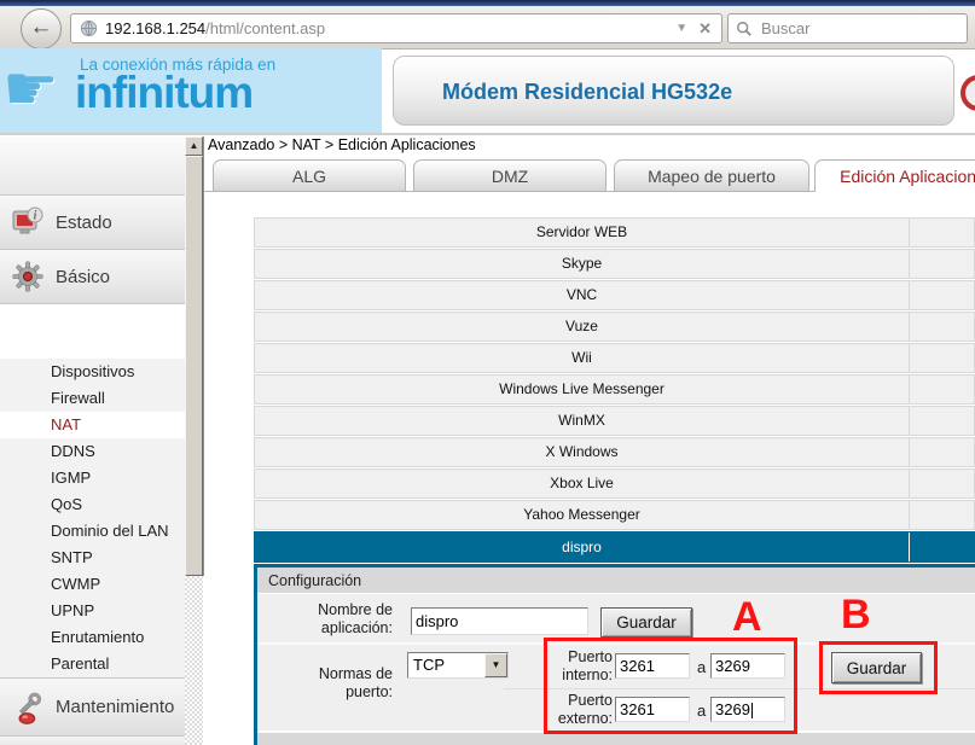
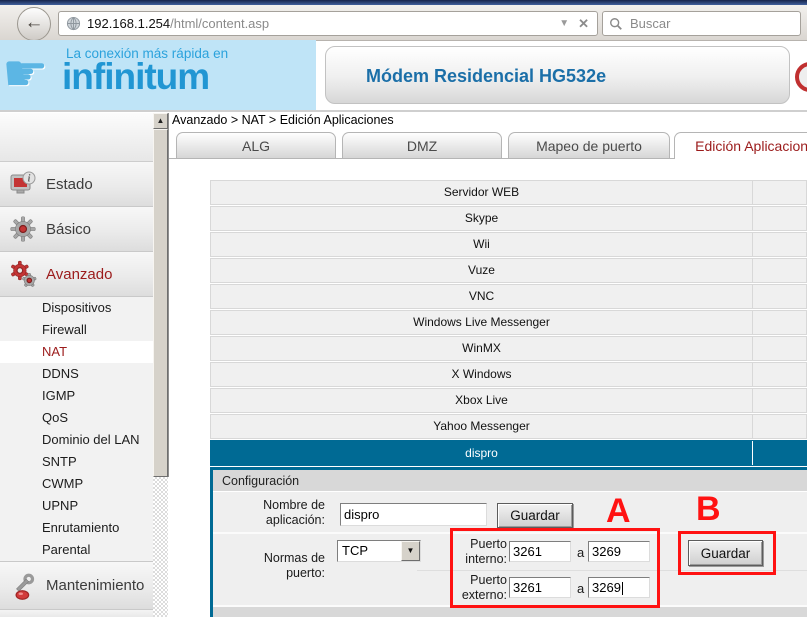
  ←
  192.168.1.254
  /html/content.asp
  ▼
  ✕
  Buscar
  ☛
  La conexión más rápida en
  infinitum
  Módem Residencial HG532e
  i
  Estado
  Básico
+ Avanzado
  Dispositivos
  Firewall
  NAT
  DDNS
  IGMP
  QoS
  Dominio del LAN
  SNTP
  CWMP
  UPNP
  Enrutamiento
  Parental
  Mantenimiento
  ▲
  Avanzado > NAT > Edición Aplicaciones
  ALG
  DMZ
  Mapeo de puerto
  Edición Aplicacion
  Servidor WEB
  Skype
- VNC
+ Wii
  Vuze
- Wii
+ VNC
  Windows Live Messenger
  WinMX
  X Windows
  Xbox Live
  Yahoo Messenger
  dispro
  Configuración
  Nombre de
  aplicación:
  dispro
  Guardar
  Normas de
  puerto:
  TCP
  ▼
  Puerto
  interno:
  3261
  a
  3269
  Puerto
  externo:
  3261
  a
  3269
  Guardar
  A
  B
